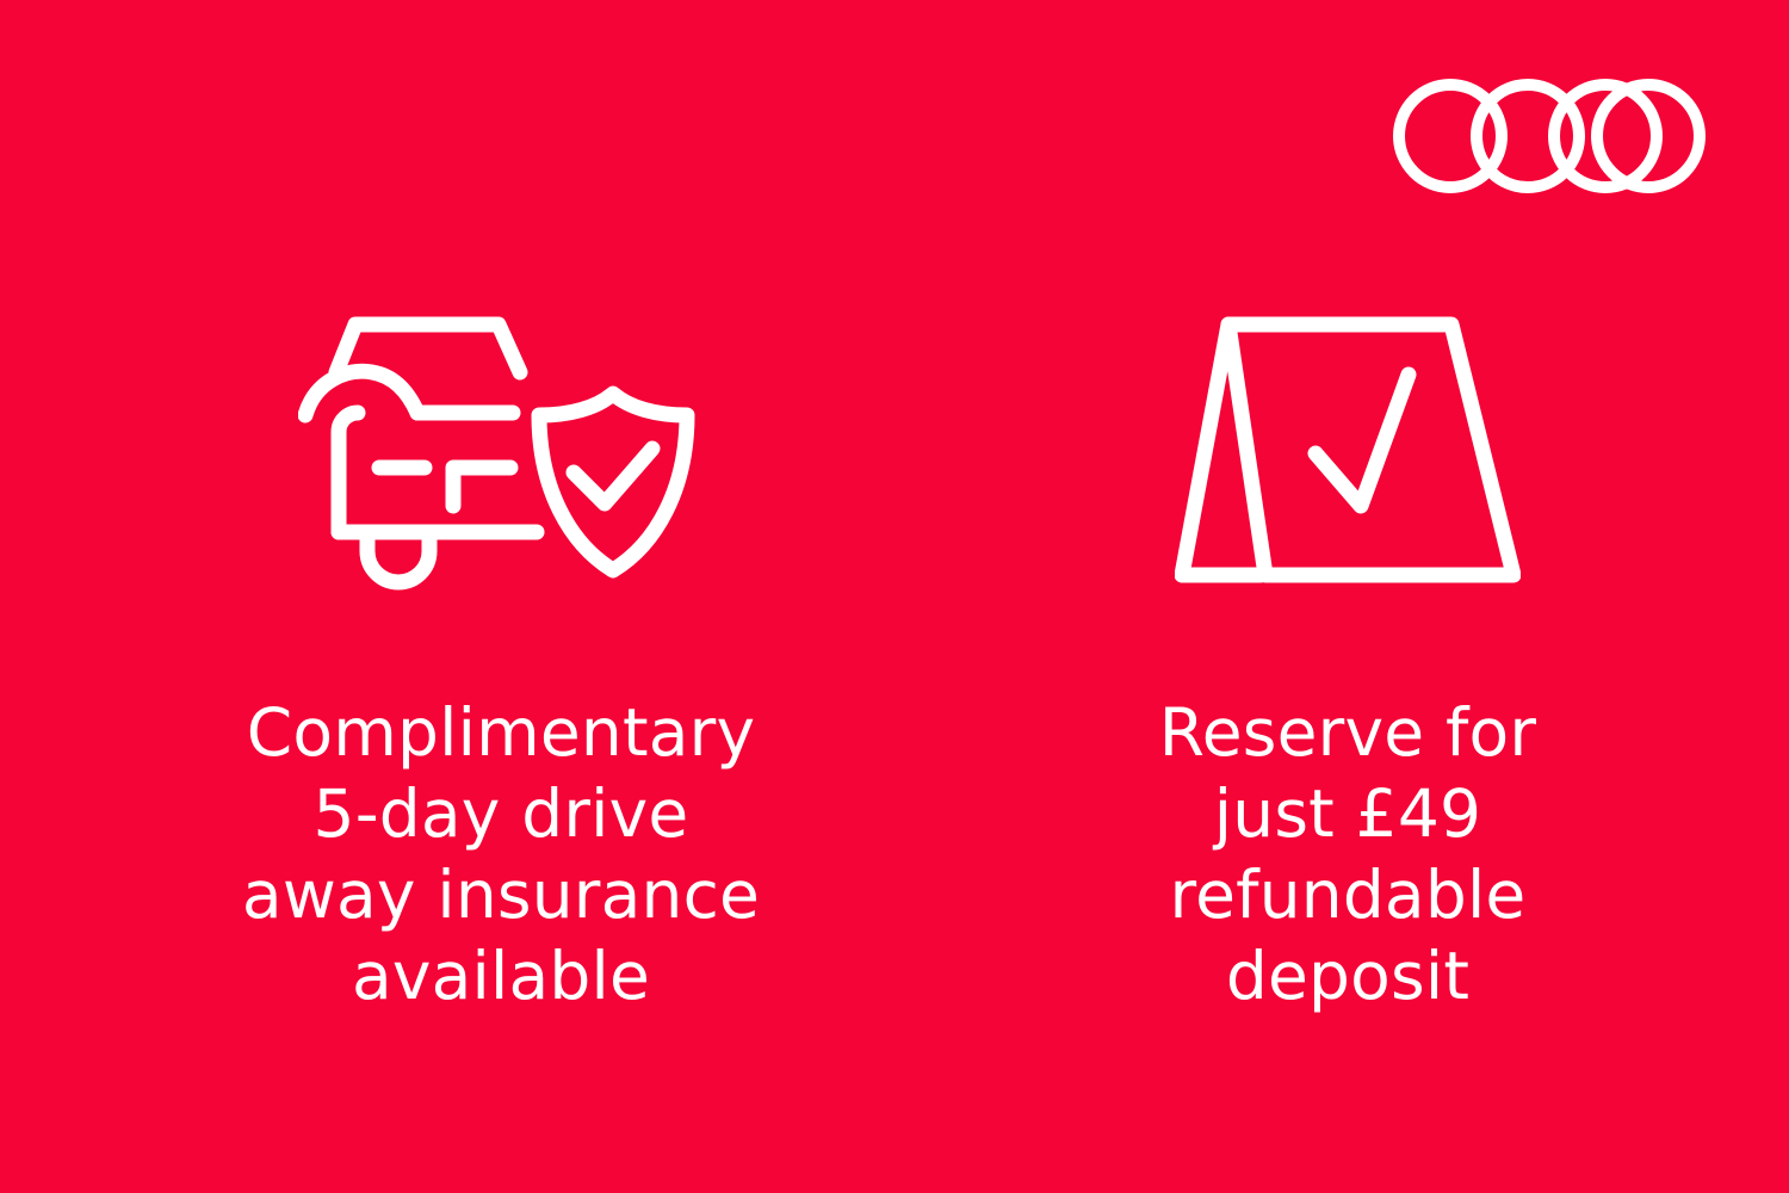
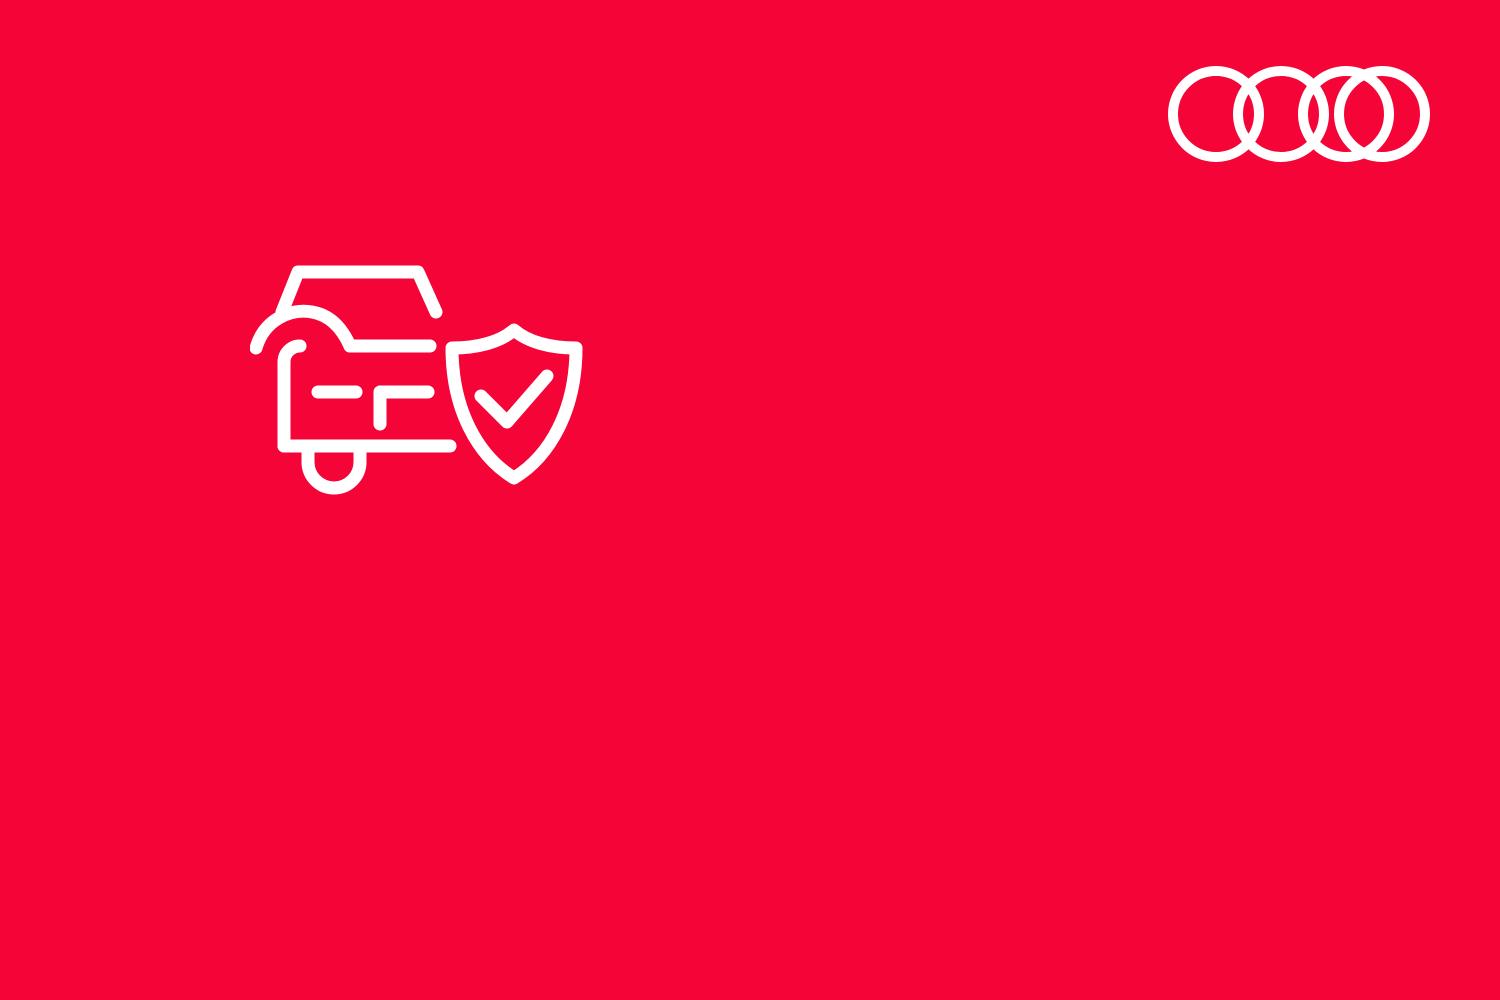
- Complimentary
- 5-day drive
- away insurance
- available
- Reserve for
- just £49
- refundable
- deposit
